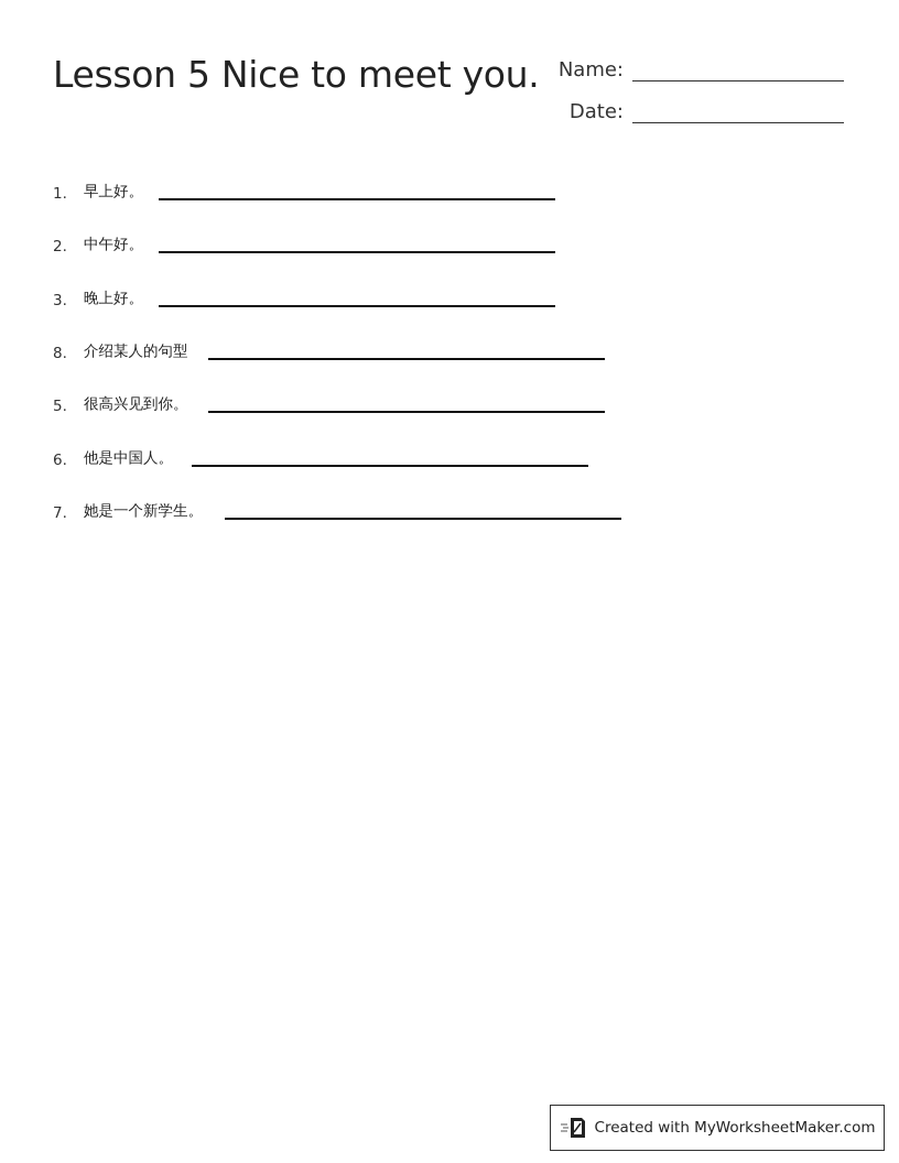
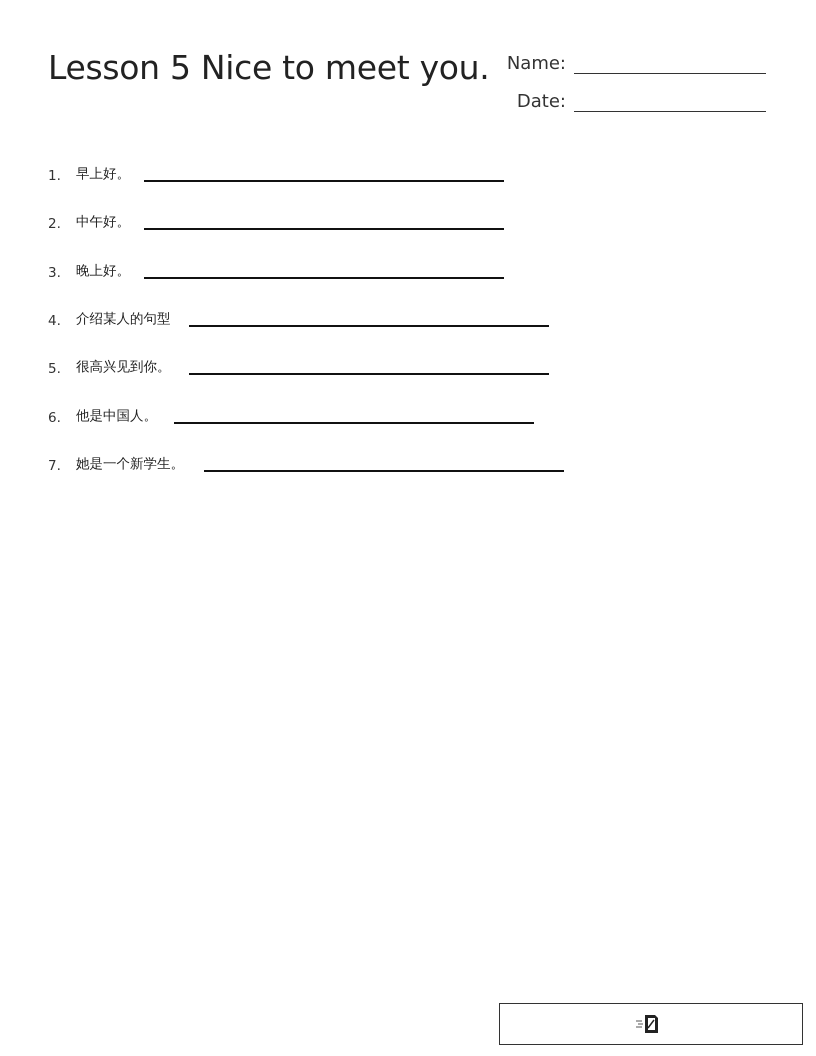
  Lesson 5 Nice to meet you.
  Name:
  Date:
  1.
  早上好。
  2.
  中午好。
  3.
  晚上好。
- 8.
+ 4.
  介绍某人的句型
  5.
  很高兴见到你。
  6.
  他是中国人。
  7.
  她是一个新学生。
- Created with MyWorksheetMaker.com
